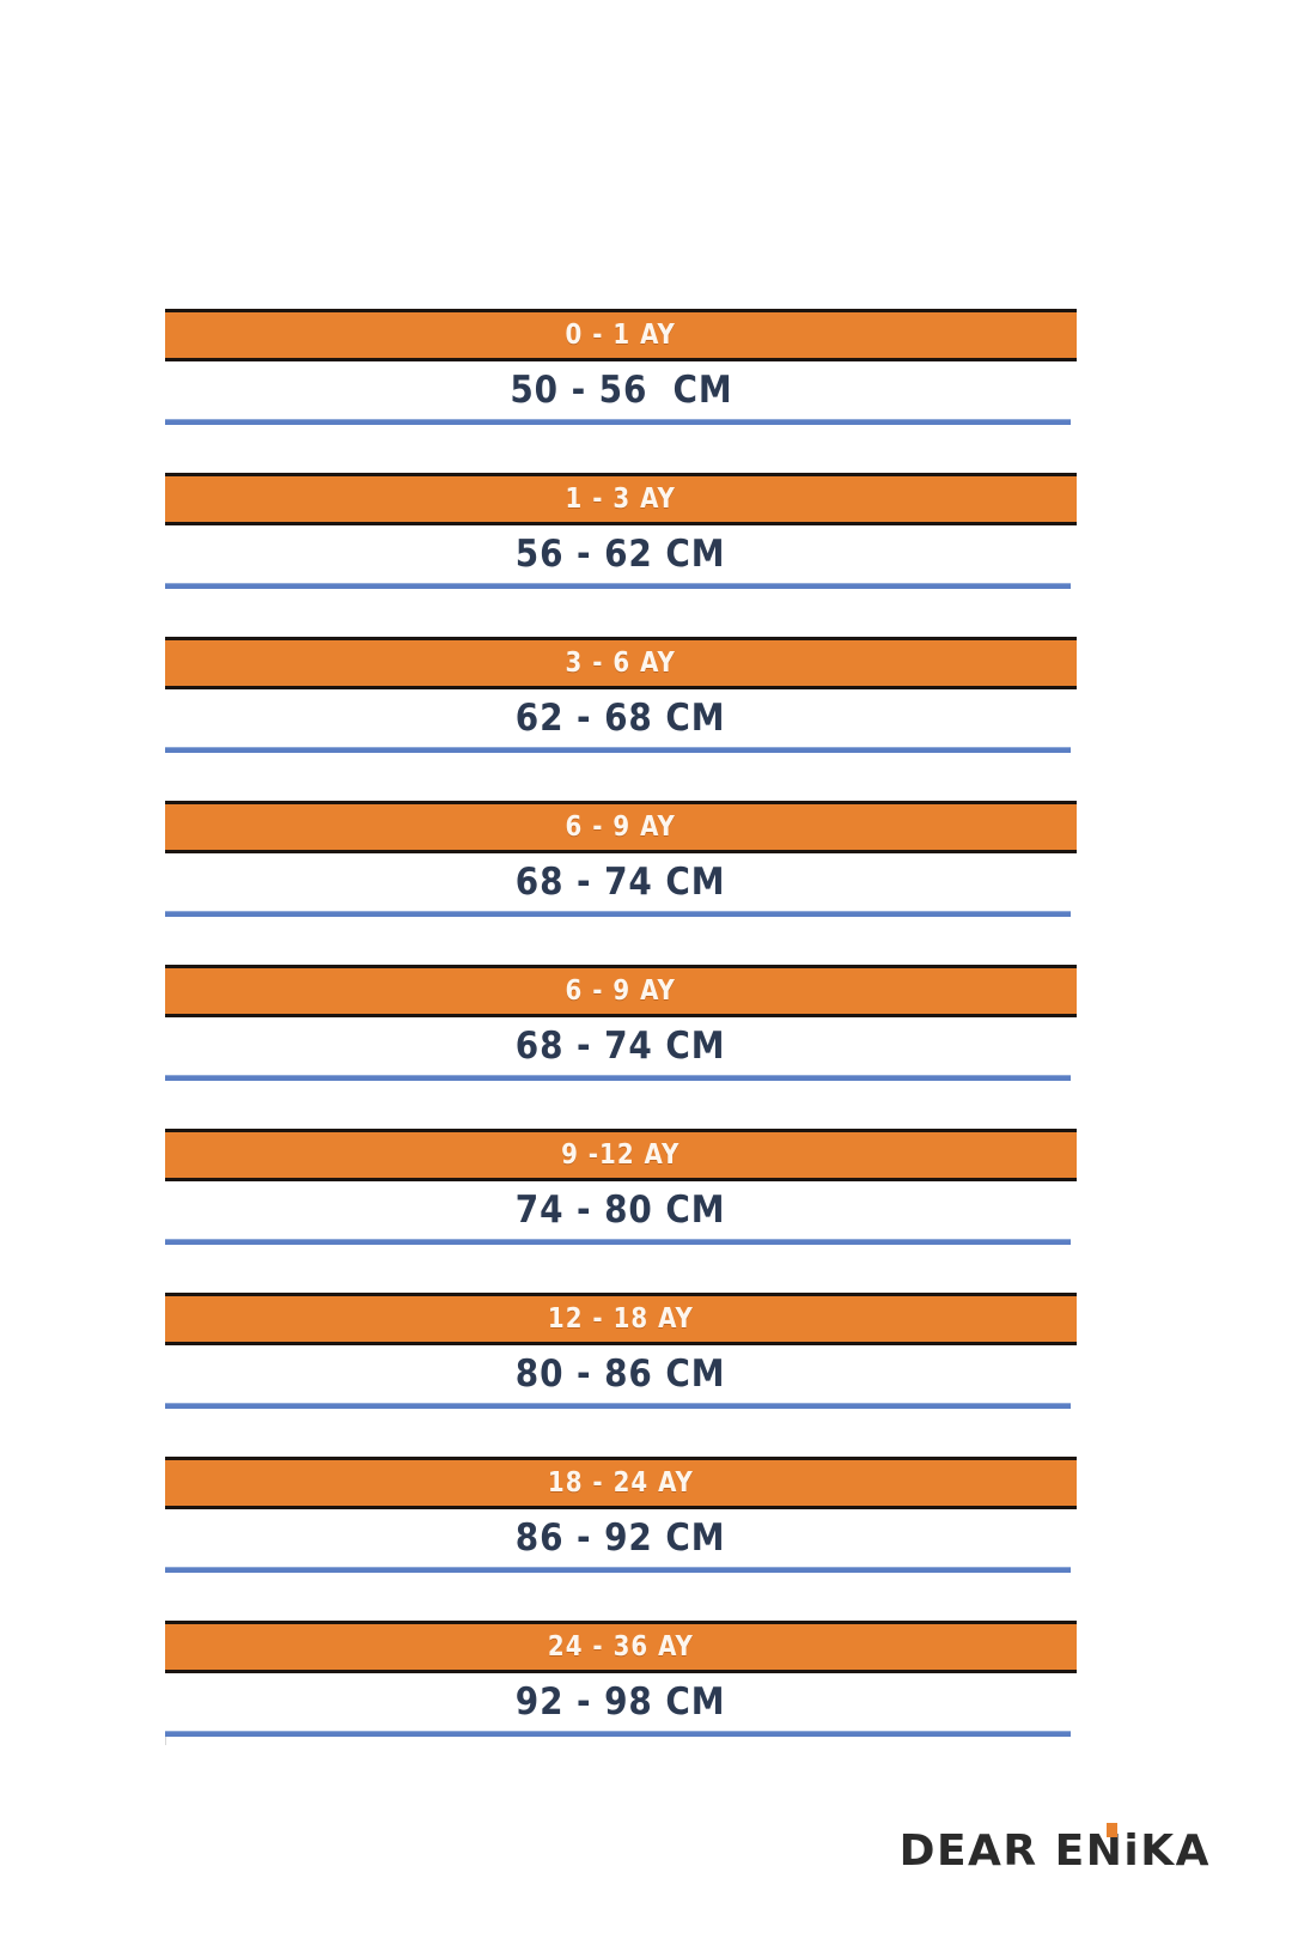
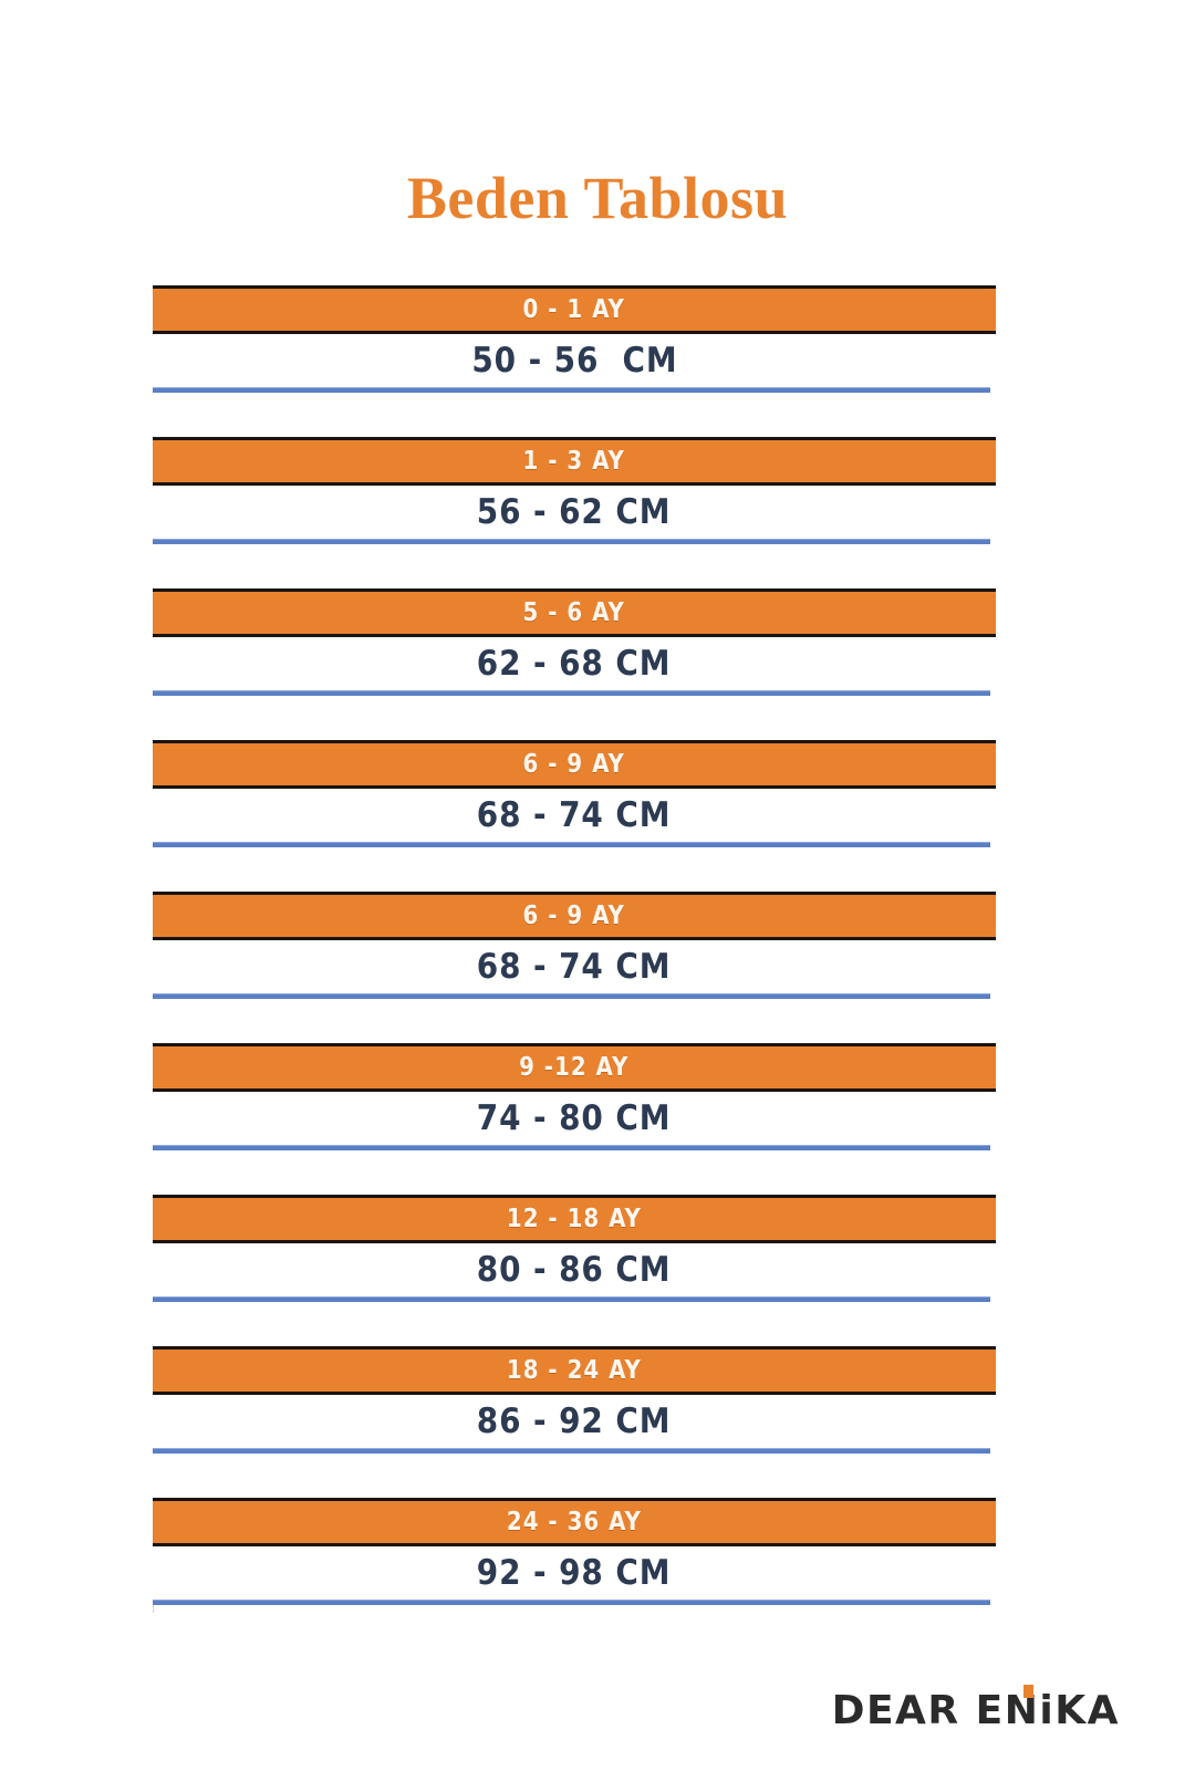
+ Beden Tablosu
  0 - 1 AY
  50 - 56 CM
  1 - 3 AY
  56 - 62 CM
- 3 - 6 AY
+ 5 - 6 AY
  62 - 68 CM
  6 - 9 AY
  68 - 74 CM
  6 - 9 AY
  68 - 74 CM
  9 -12 AY
  74 - 80 CM
  12 - 18 AY
  80 - 86 CM
  18 - 24 AY
  86 - 92 CM
  24 - 36 AY
  92 - 98 CM
  DEAR ENiKA
